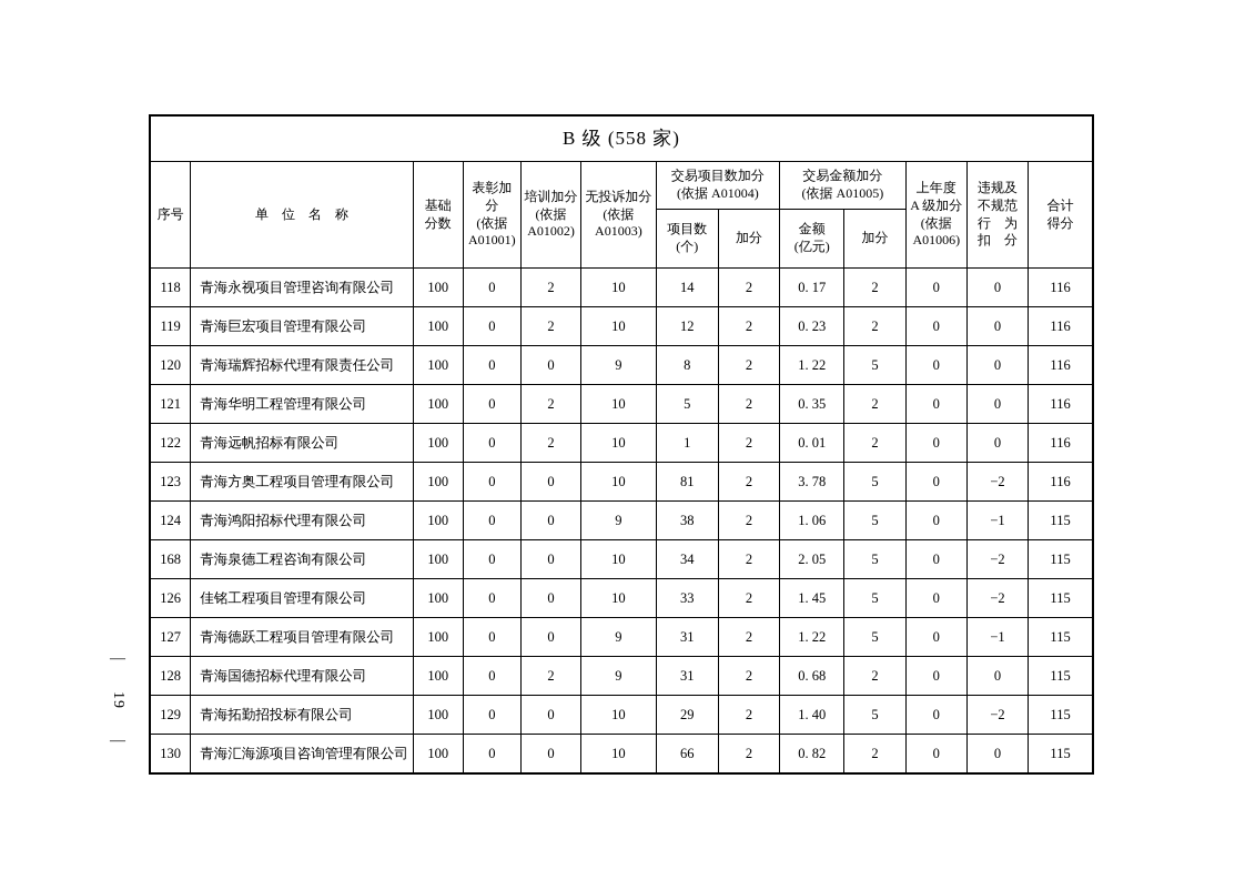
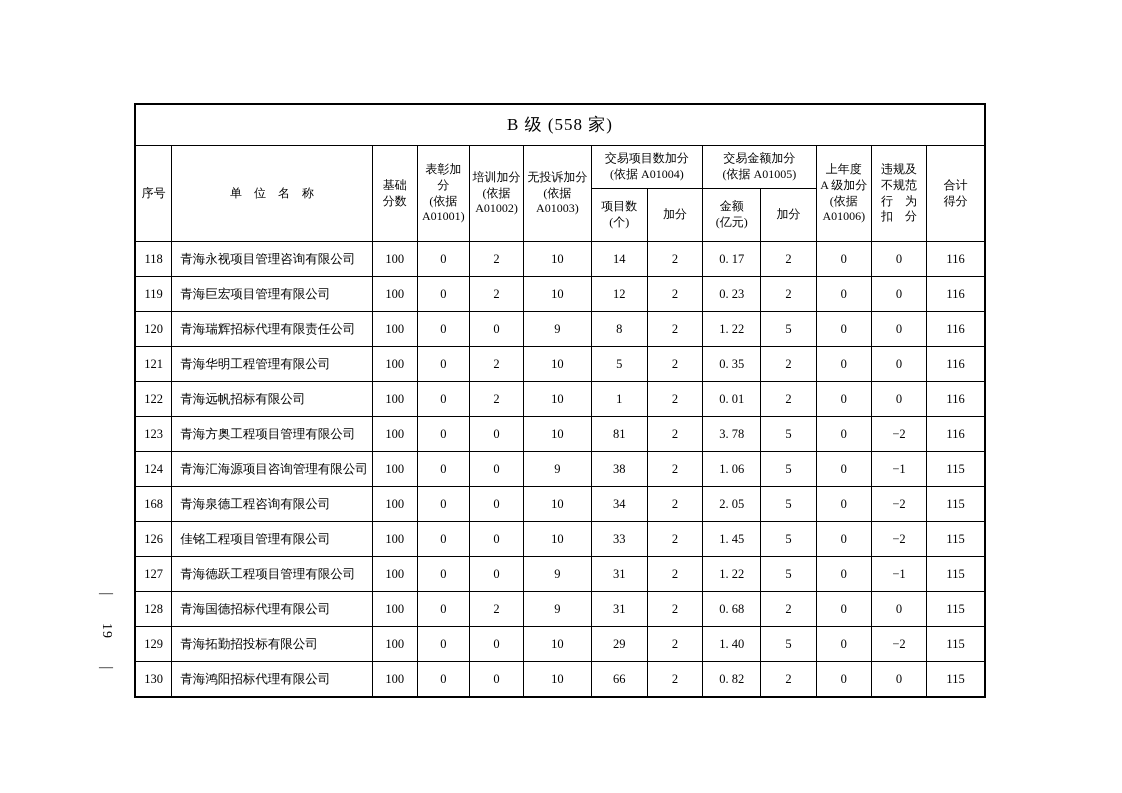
  —
  —
  B 级 (558 家)
  序号	单 位 名 称	基础 分数	表彰加分 (依据 A01001)	培训加分 (依据 A01002)	无投诉加分 (依据 A01003)	交易项目数加分 (依据 A01004)	交易金额加分 (依据 A01005)	上年度 A 级加分 (依据 A01006)	违规及 不规范 行 为 扣 分	合计 得分
  项目数 (个)	加分	金额 (亿元)	加分
  118	青海永视项目管理咨询有限公司	100	0	2	10	14	2	0. 17	2	0	0	116
  119	青海巨宏项目管理有限公司	100	0	2	10	12	2	0. 23	2	0	0	116
  120	青海瑞辉招标代理有限责任公司	100	0	0	9	8	2	1. 22	5	0	0	116
  121	青海华明工程管理有限公司	100	0	2	10	5	2	0. 35	2	0	0	116
  122	青海远帆招标有限公司	100	0	2	10	1	2	0. 01	2	0	0	116
  123	青海方奥工程项目管理有限公司	100	0	0	10	81	2	3. 78	5	0	−2	116
- 124	青海鸿阳招标代理有限公司	100	0	0	9	38	2	1. 06	5	0	−1	115
+ 124	青海汇海源项目咨询管理有限公司	100	0	0	9	38	2	1. 06	5	0	−1	115
  168	青海泉德工程咨询有限公司	100	0	0	10	34	2	2. 05	5	0	−2	115
  126	佳铭工程项目管理有限公司	100	0	0	10	33	2	1. 45	5	0	−2	115
  127	青海德跃工程项目管理有限公司	100	0	0	9	31	2	1. 22	5	0	−1	115
  128	青海国德招标代理有限公司	100	0	2	9	31	2	0. 68	2	0	0	115
  129	青海拓勤招投标有限公司	100	0	0	10	29	2	1. 40	5	0	−2	115
- 130	青海汇海源项目咨询管理有限公司	100	0	0	10	66	2	0. 82	2	0	0	115
+ 130	青海鸿阳招标代理有限公司	100	0	0	10	66	2	0. 82	2	0	0	115
